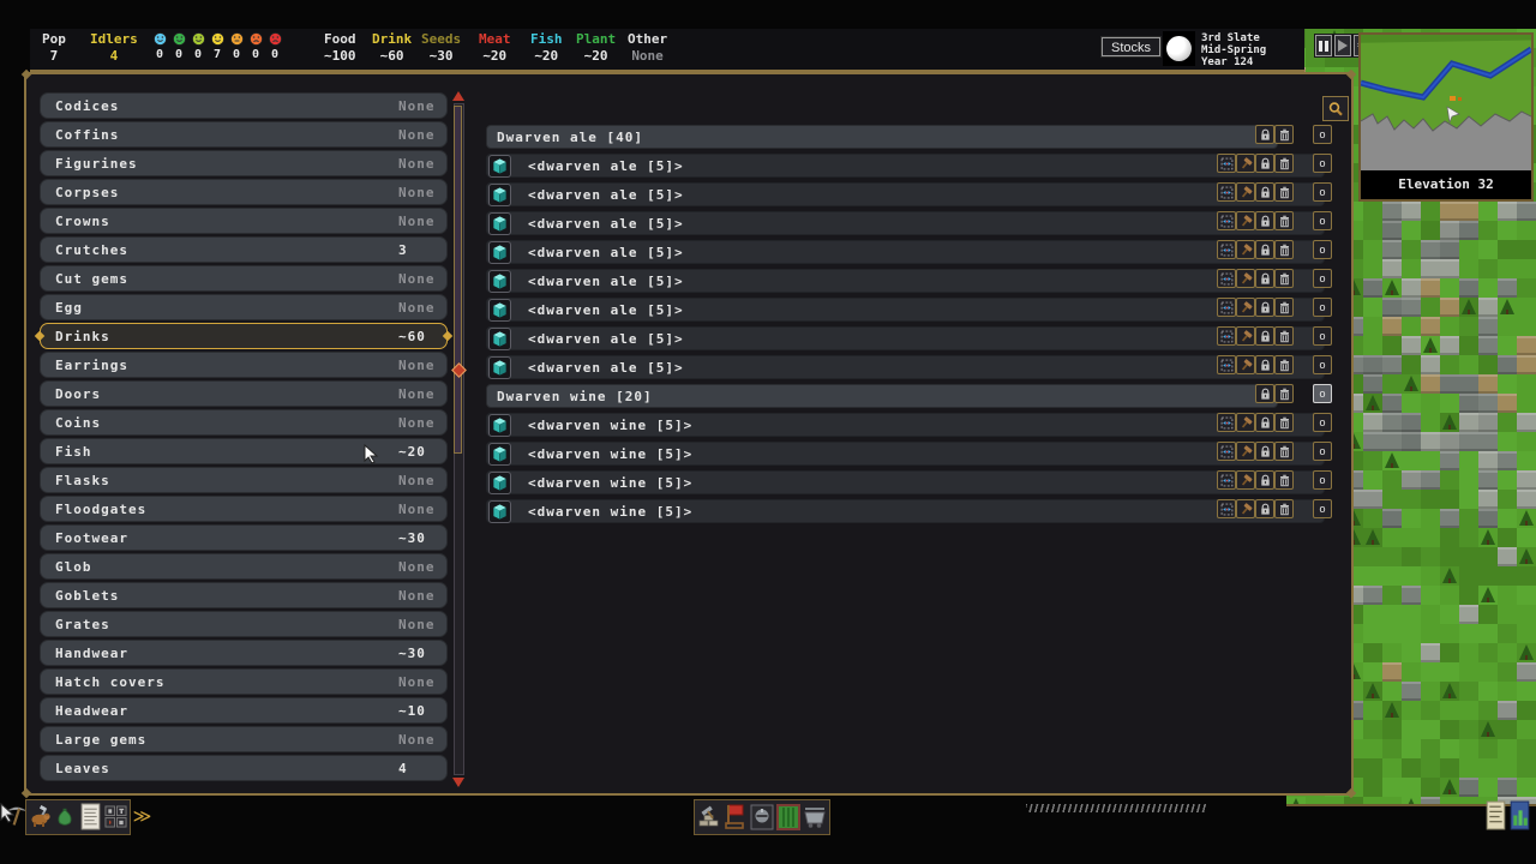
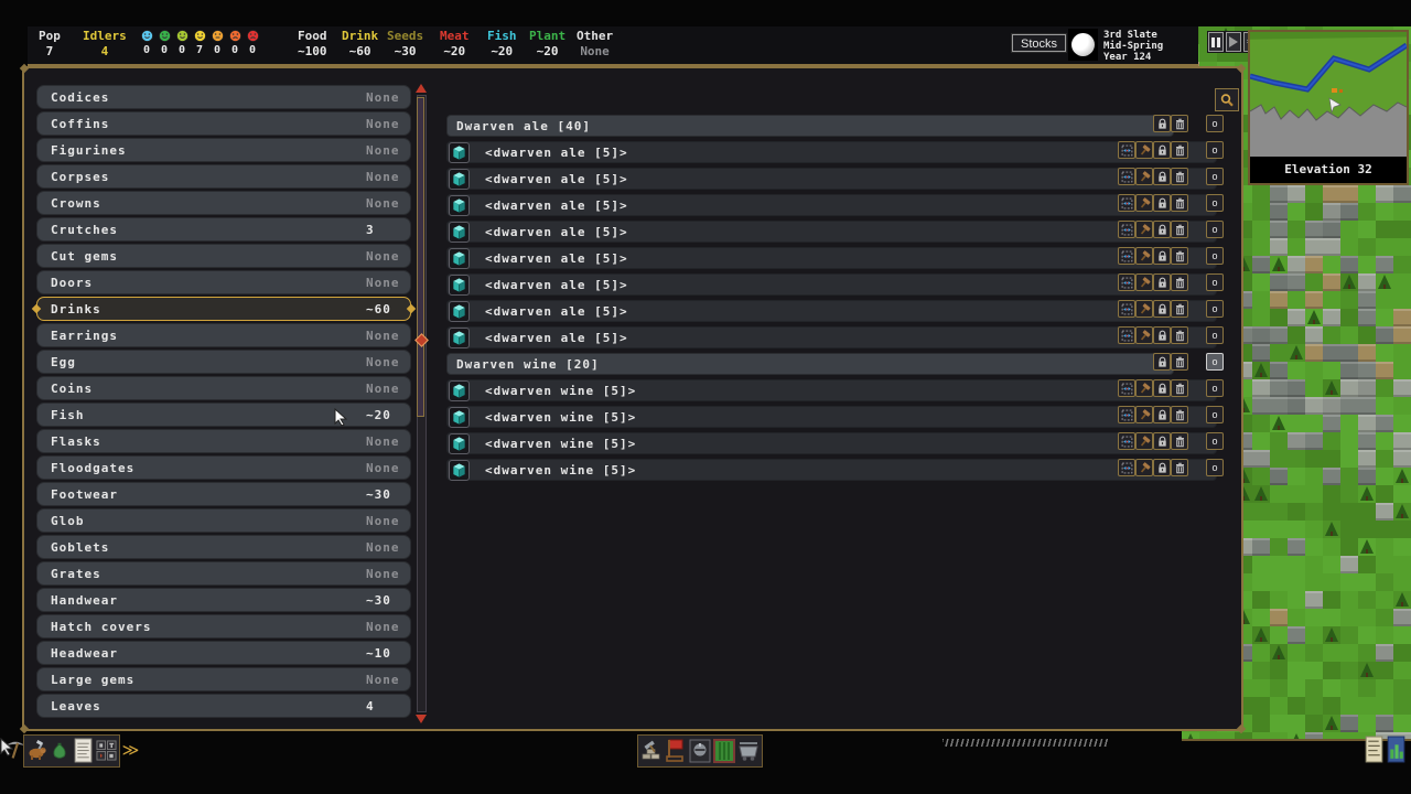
  Pop
  7
  Idlers
  4
  0
  0
  0
  7
  0
  0
  0
  Food
  ~100
  Drink
  ~60
  Seeds
  ~30
  Meat
  ~20
  Fish
  ~20
  Plant
  ~20
  Other
  None
  Stocks
  3rd Slate
  Mid-Spring
  Year 124
  Elevation 32
  Codices
  None
  Coffins
  None
  Figurines
  None
  Corpses
  None
  Crowns
  None
  Crutches
  3
  Cut gems
  None
- Egg
+ Doors
  None
  Drinks
  ~60
  Earrings
  None
- Doors
+ Egg
  None
  Coins
  None
  Fish
  ~20
  Flasks
  None
  Floodgates
  None
  Footwear
  ~30
  Glob
  None
  Goblets
  None
  Grates
  None
  Handwear
  ~30
  Hatch covers
  None
  Headwear
  ~10
  Large gems
  None
  Leaves
  4
  Dwarven ale [40]
  o
  <dwarven ale [5]>
  o
  <dwarven ale [5]>
  o
  <dwarven ale [5]>
  o
  <dwarven ale [5]>
  o
  <dwarven ale [5]>
  o
  <dwarven ale [5]>
  o
  <dwarven ale [5]>
  o
  <dwarven ale [5]>
  o
  Dwarven wine [20]
  o
  <dwarven wine [5]>
  o
  <dwarven wine [5]>
  o
  <dwarven wine [5]>
  o
  <dwarven wine [5]>
  o
  ≫
